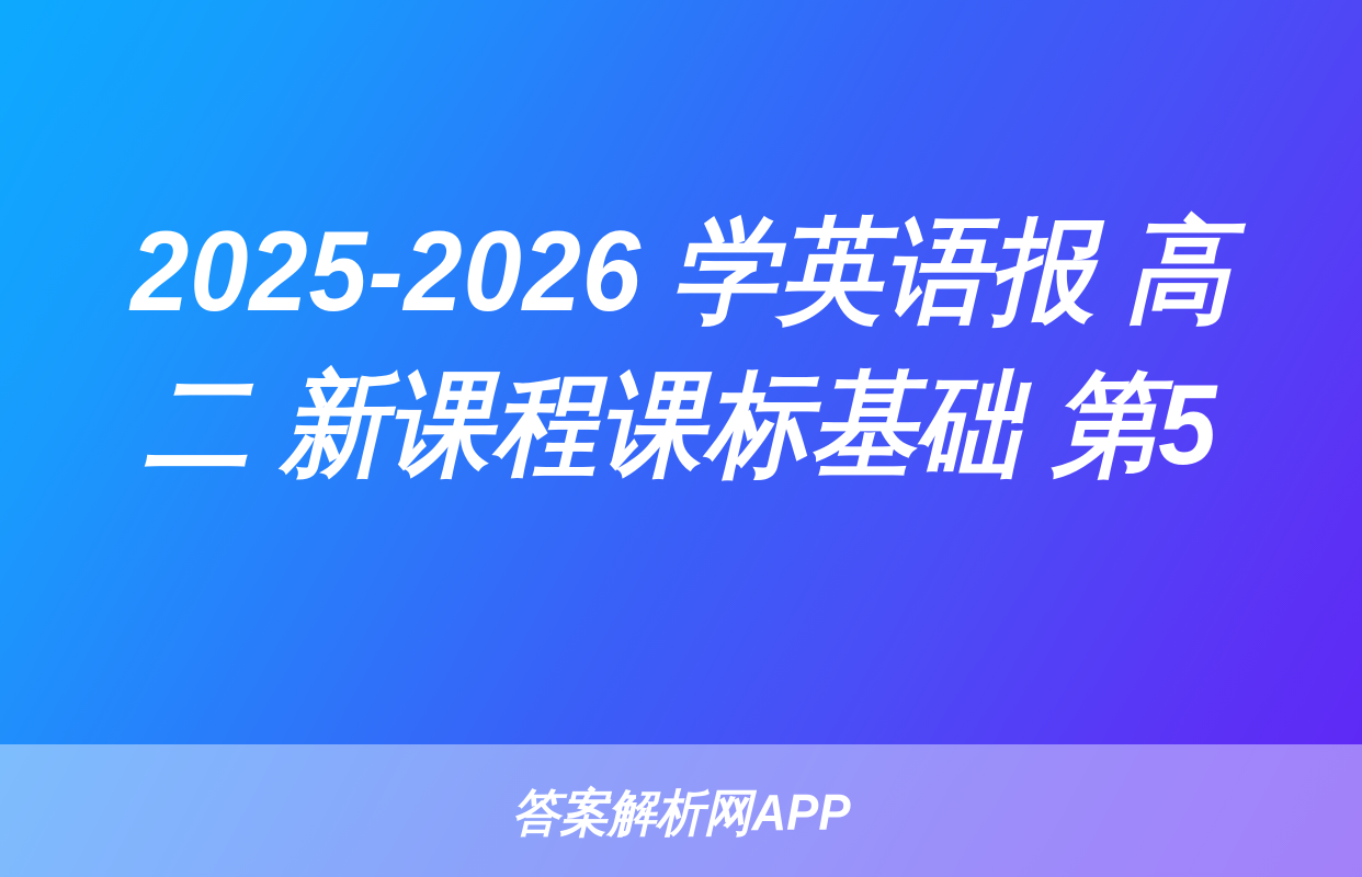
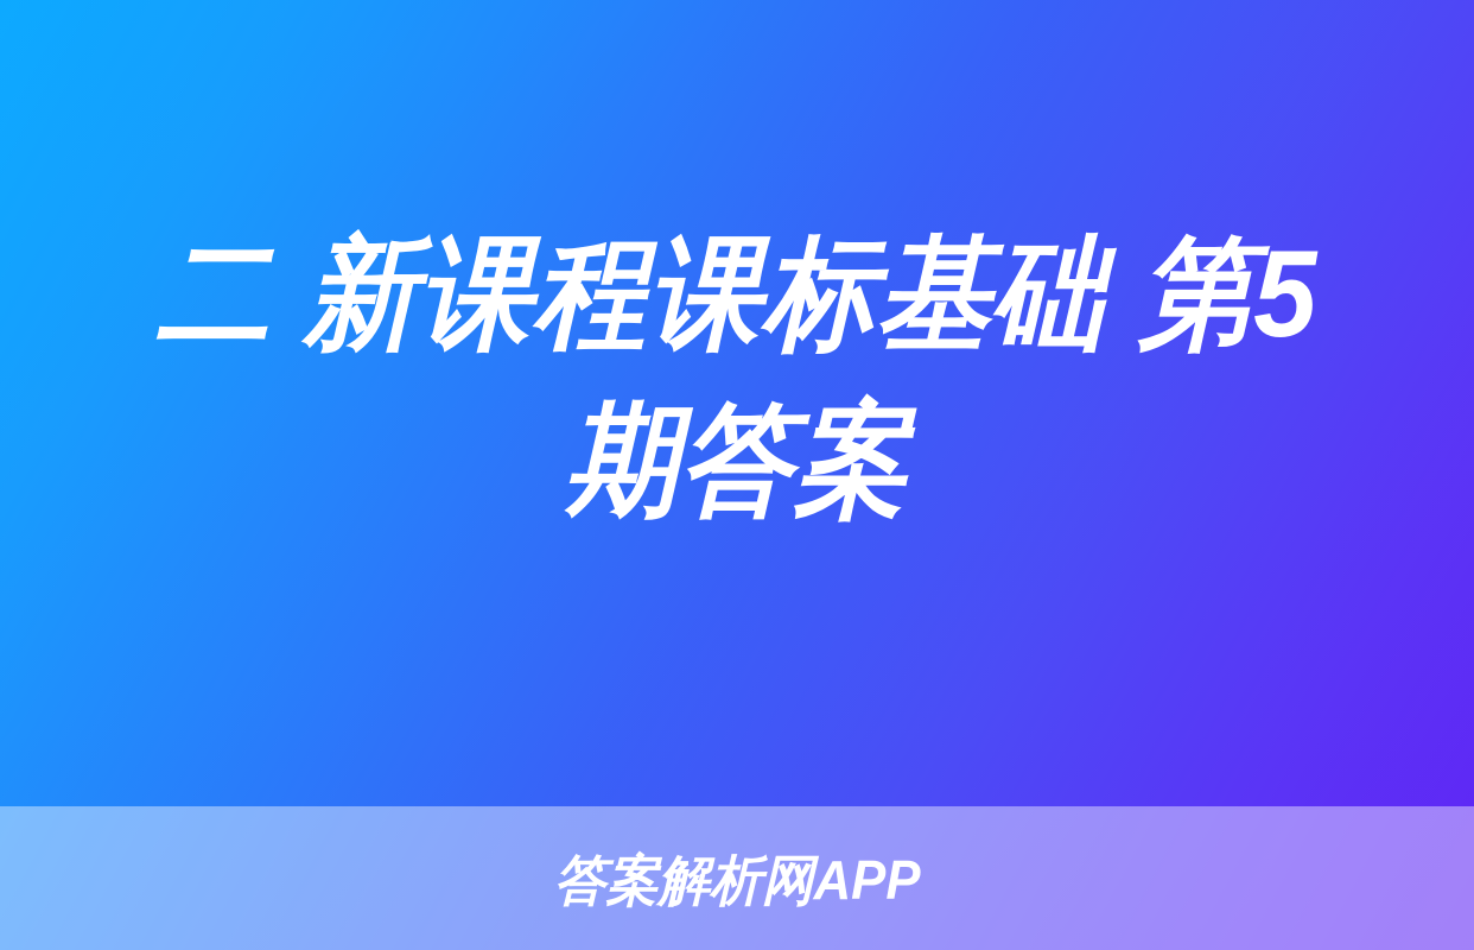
- 2025-2026 学英语报 高
  二 新课程课标基础 第5
+ 期答案
  答案解析网APP
